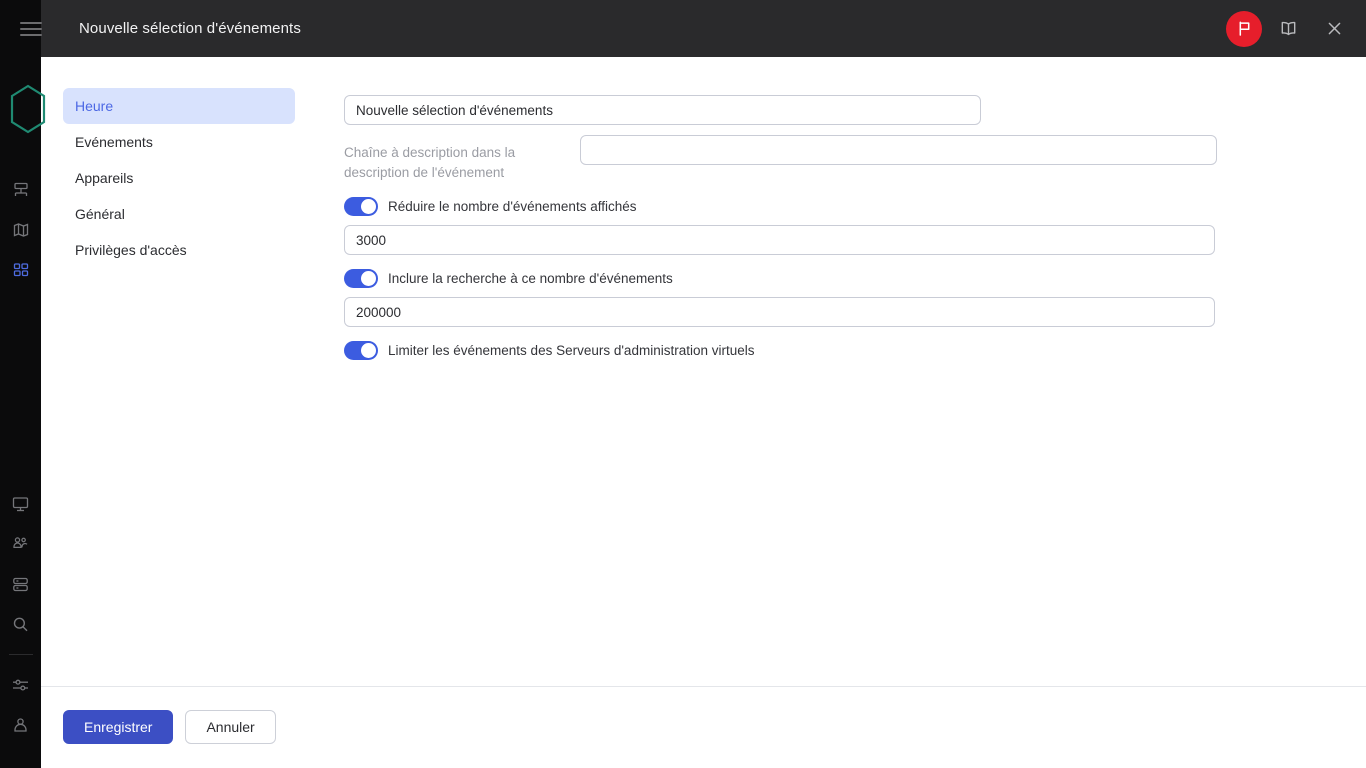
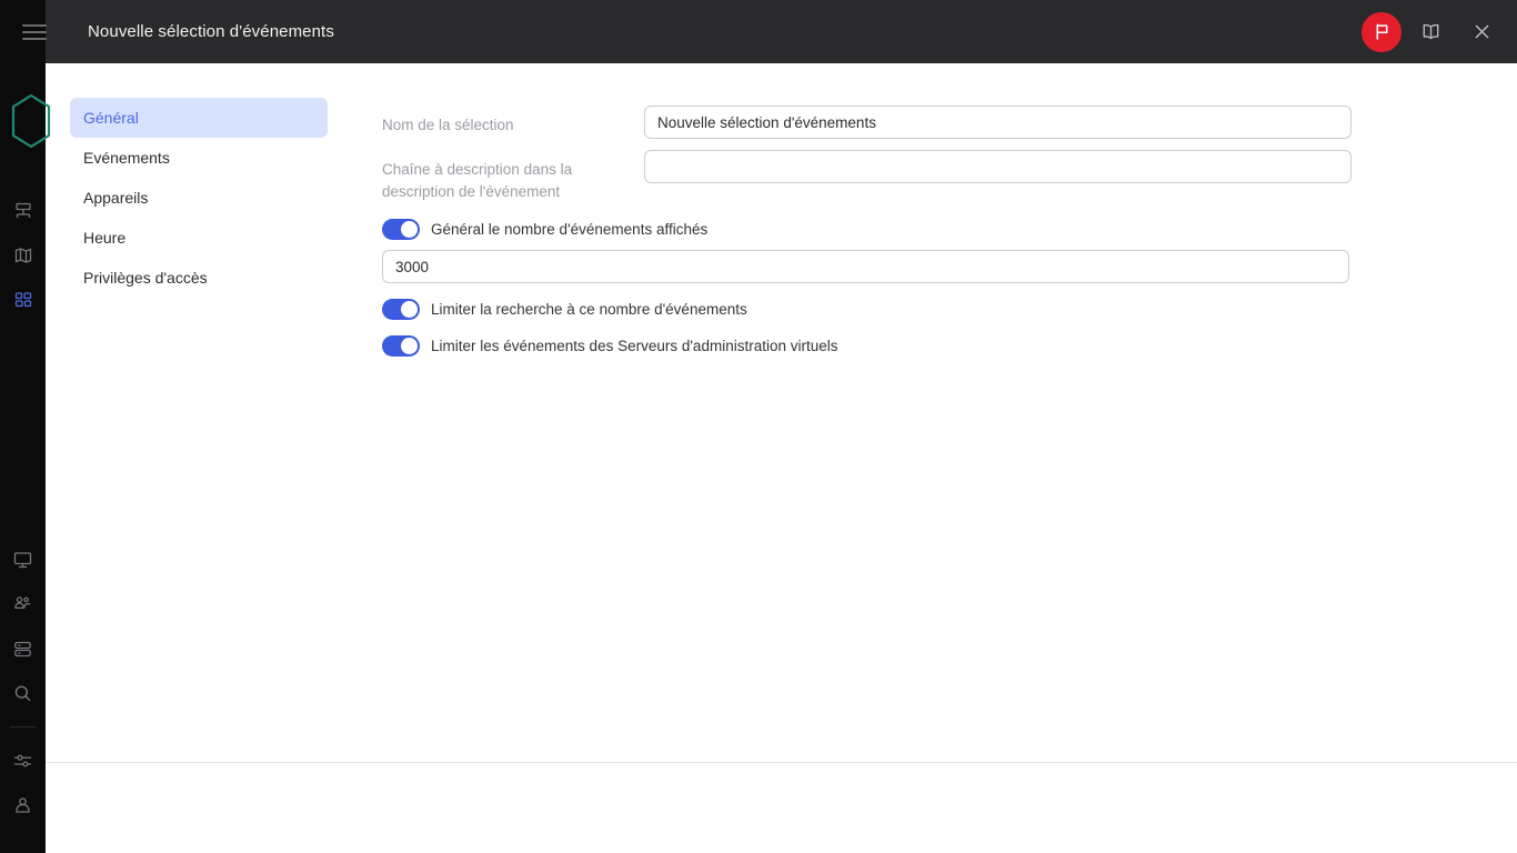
  Nouvelle sélection d'événements
- Heure
+ Général
  Evénements
  Appareils
- Général
+ Heure
  Privilèges d'accès
+ Nom de la sélection
  Nouvelle sélection d'événements
  Chaîne à description dans la description de l'événement
- Réduire le nombre d'événements affichés
+ Général le nombre d'événements affichés
  3000
- Inclure la recherche à ce nombre d'événements
+ Limiter la recherche à ce nombre d'événements
- 200000
  Limiter les événements des Serveurs d'administration virtuels
- Enregistrer
- Annuler
